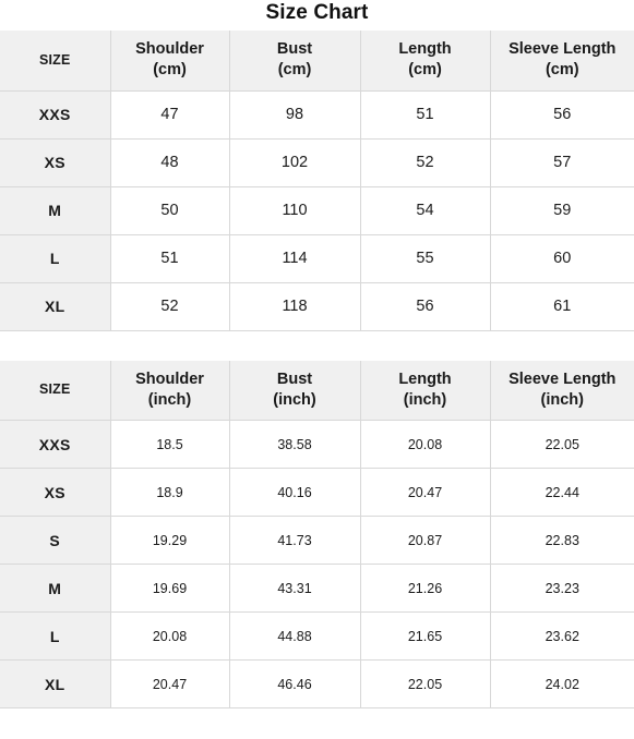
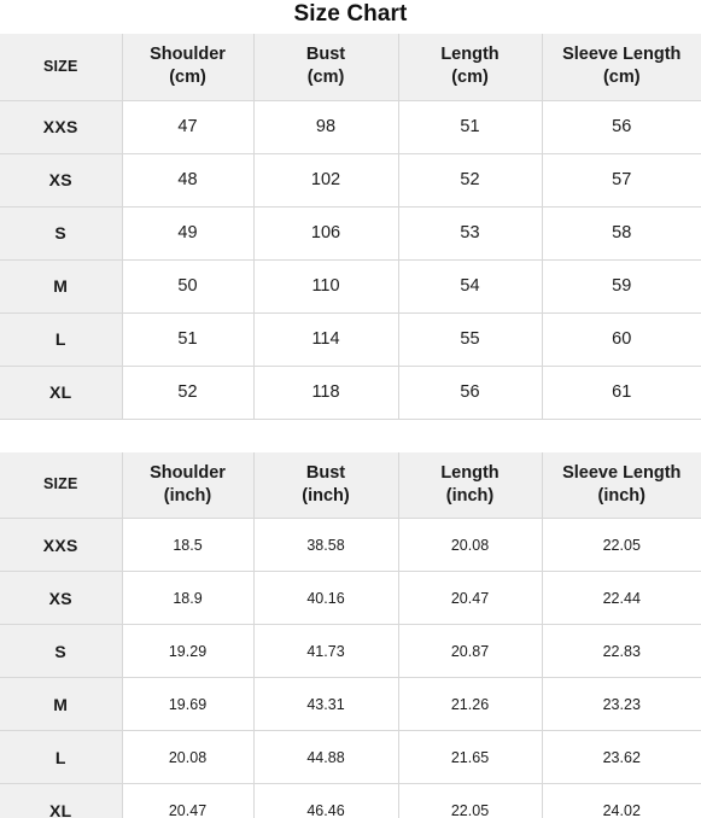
  Size Chart
  SIZE	Shoulder (cm)	Bust (cm)	Length (cm)	Sleeve Length (cm)
  XXS	47	98	51	56
  XS	48	102	52	57
+ S	49	106	53	58
  M	50	110	54	59
  L	51	114	55	60
  XL	52	118	56	61
  SIZE	Shoulder (inch)	Bust (inch)	Length (inch)	Sleeve Length (inch)
  XXS	18.5	38.58	20.08	22.05
  XS	18.9	40.16	20.47	22.44
  S	19.29	41.73	20.87	22.83
  M	19.69	43.31	21.26	23.23
  L	20.08	44.88	21.65	23.62
  XL	20.47	46.46	22.05	24.02
